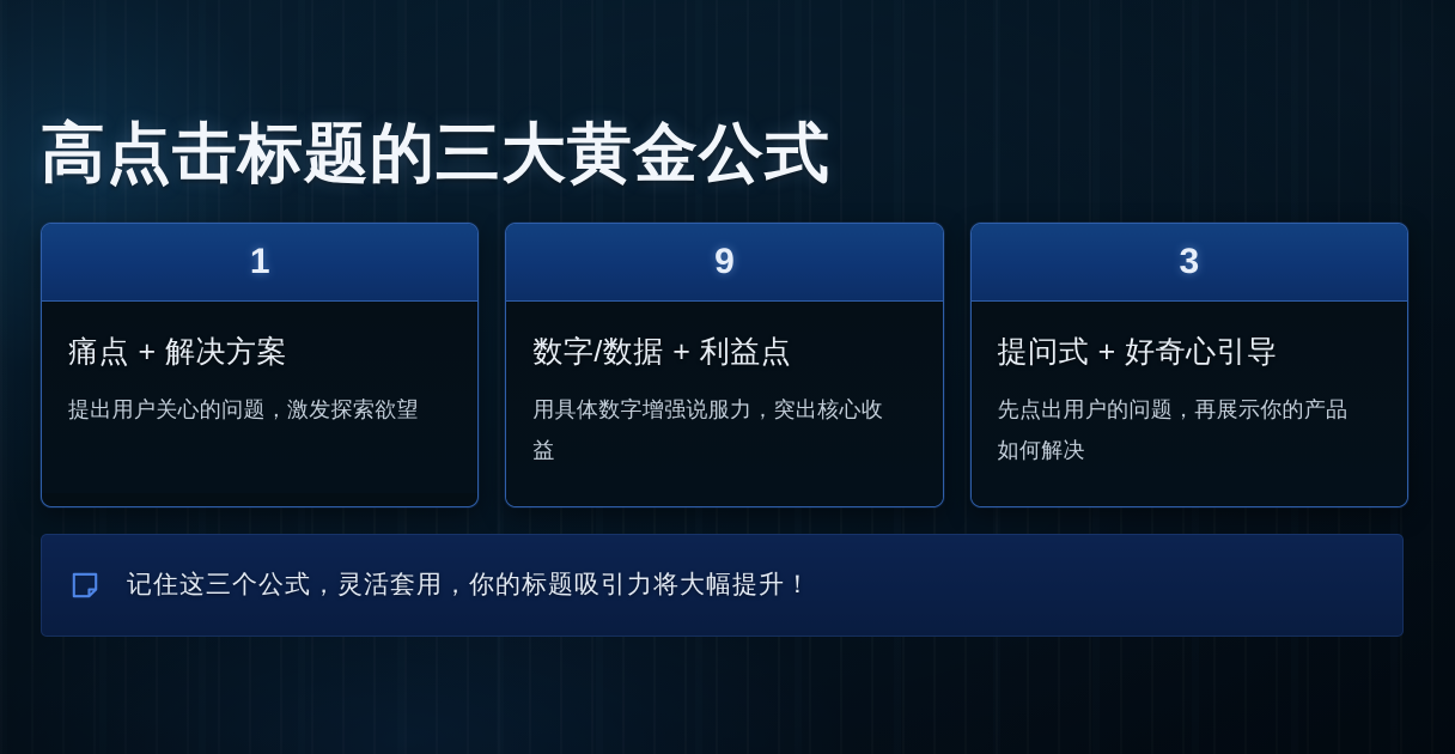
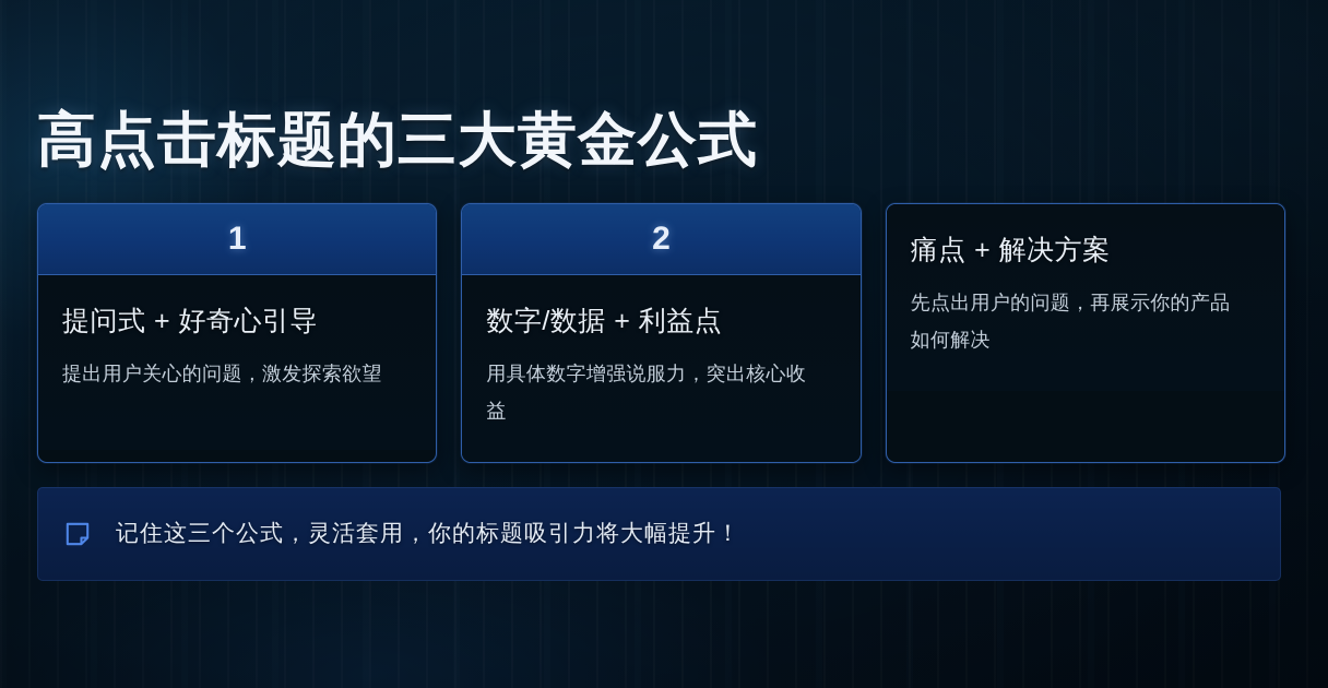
  高点击标题的三大黄金公式
  1
- 痛点 + 解决方案
+ 提问式 + 好奇心引导
  提出用户关心的问题，激发探索欲望
- 9
+ 2
  数字/数据 + 利益点
  用具体数字增强说服力，突出核心收益
- 3
- 提问式 + 好奇心引导
+ 痛点 + 解决方案
  先点出用户的问题，再展示你的产品如何解决
  记住这三个公式，灵活套用，你的标题吸引力将大幅提升！
